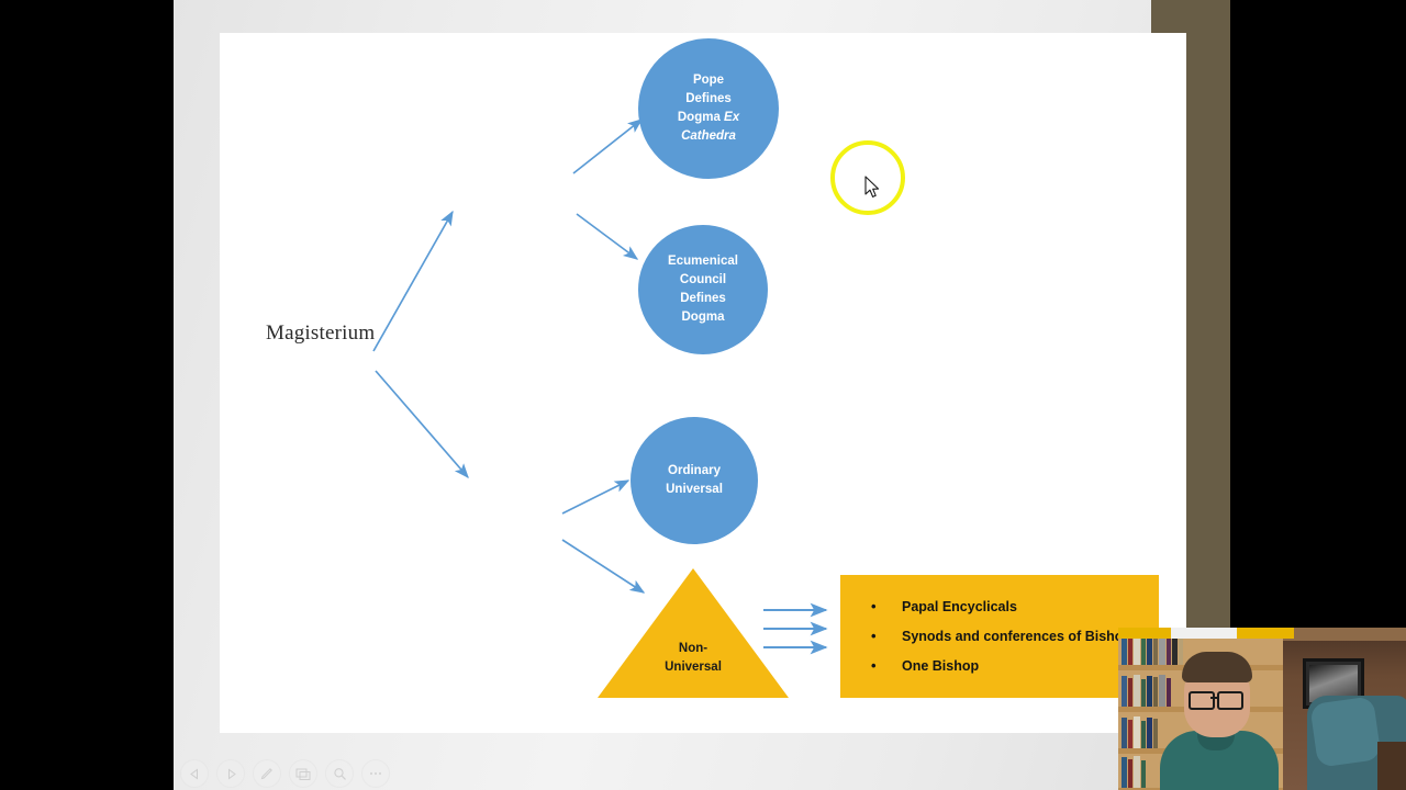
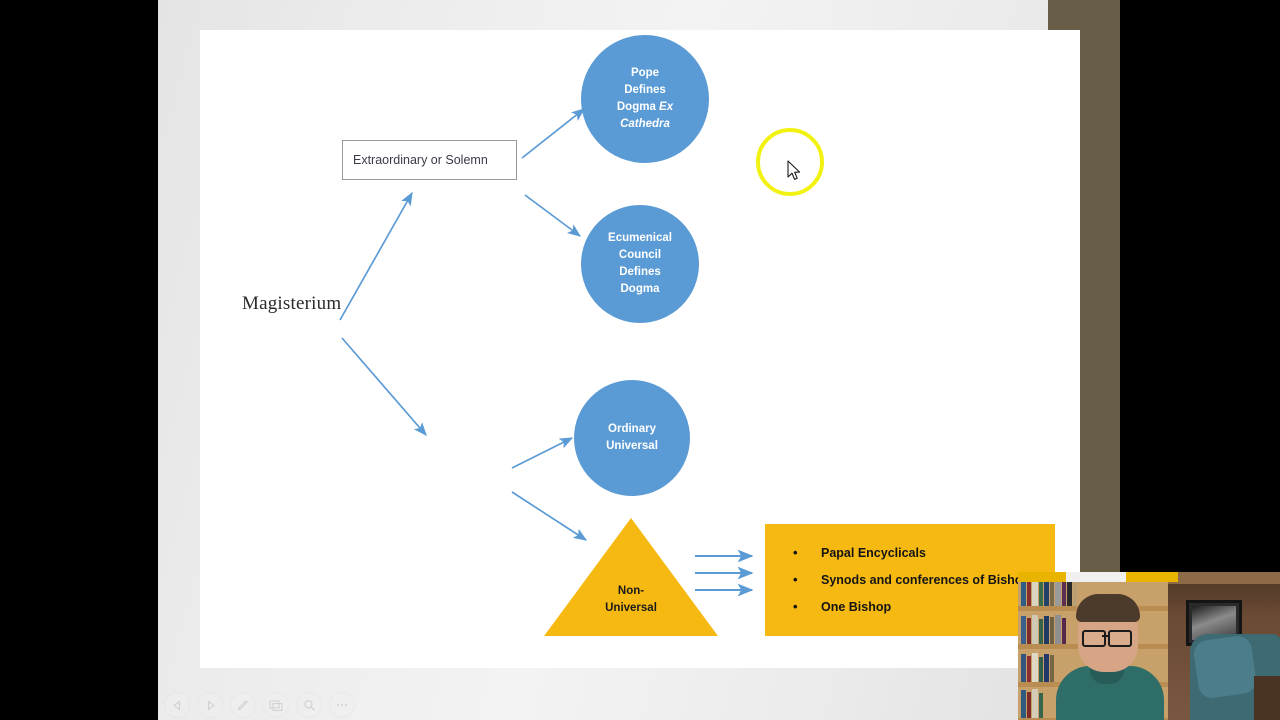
  Magisterium
+ Extraordinary or Solemn
  Pope
  Defines
  Dogma Ex
  Cathedra
  Ecumenical
  Council
  Defines
  Dogma
  Ordinary
  Universal
  Non-
  Universal
  •
  Papal Encyclicals
  •
  Synods and conferences of Bish
  •
  One Bishop
